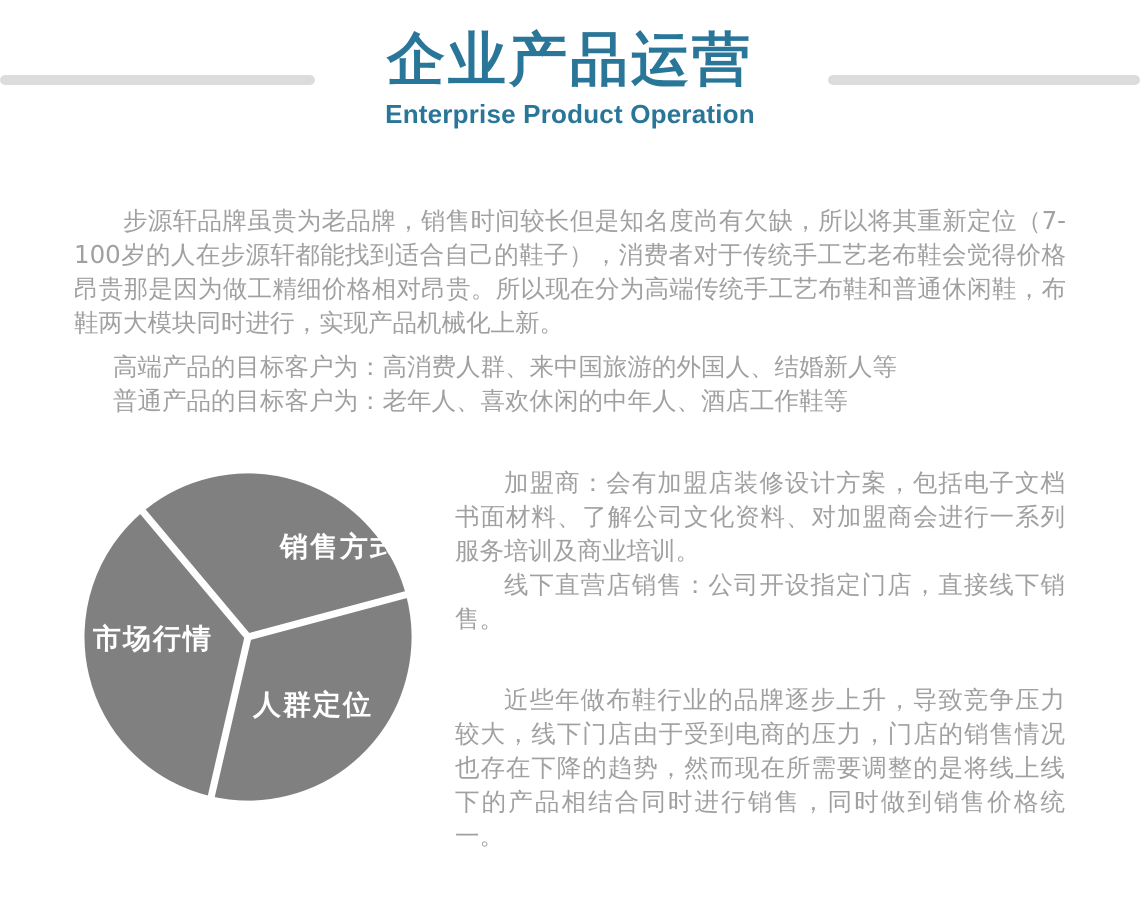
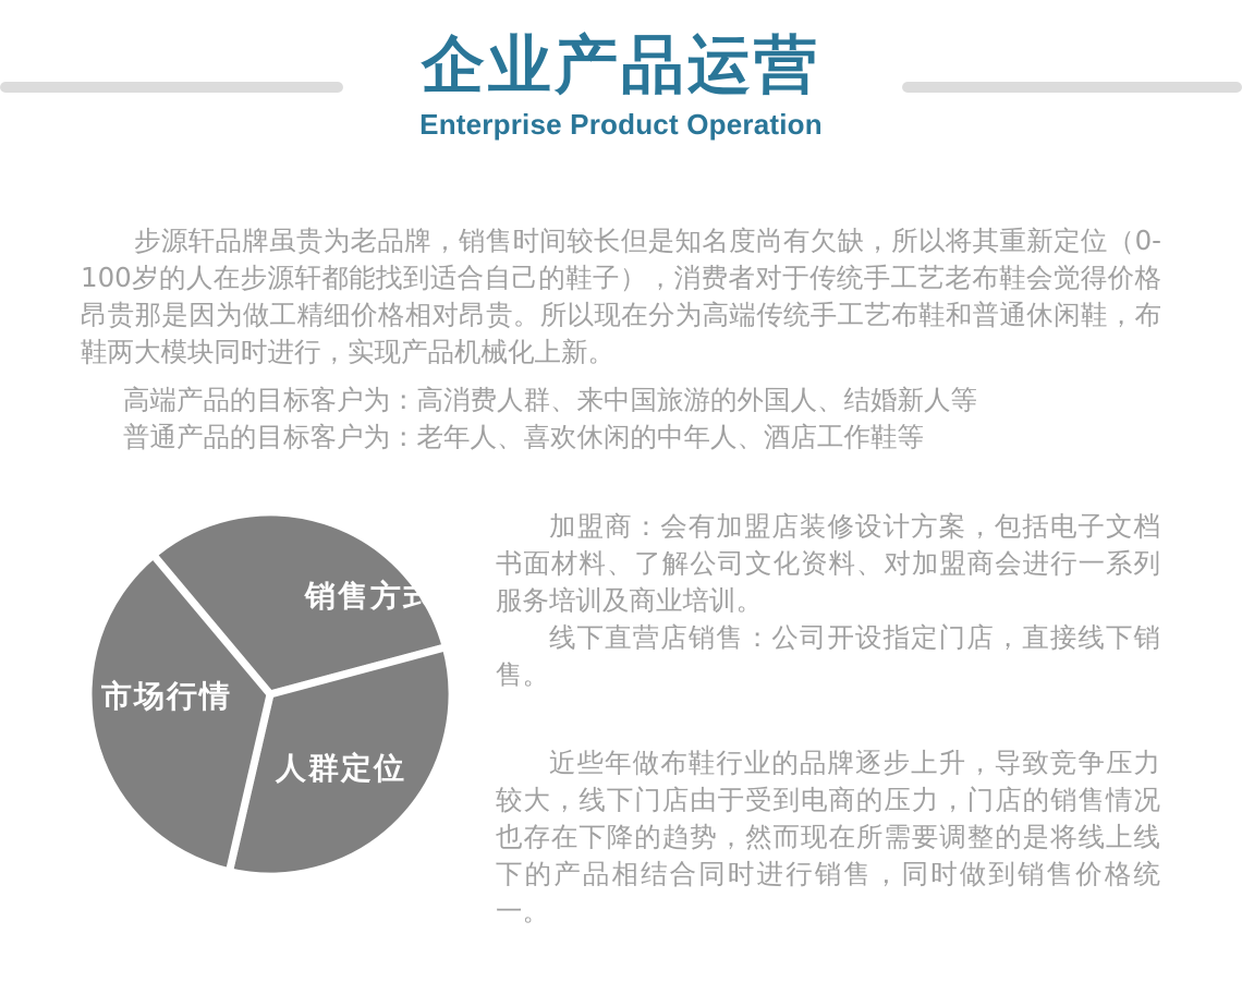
  企业产品运营
  Enterprise Product Operation
- 步源轩品牌虽贵为老品牌，销售时间较长但是知名度尚有欠缺，所以将其重新定位（7-100岁的人在步源轩都能找到适合自己的鞋子），消费者对于传统手工艺老布鞋会觉得价格昂贵那是因为做工精细价格相对昂贵。所以现在分为高端传统手工艺布鞋和普通休闲鞋，布鞋两大模块同时进行，实现产品机械化上新。
+ 步源轩品牌虽贵为老品牌，销售时间较长但是知名度尚有欠缺，所以将其重新定位（0-100岁的人在步源轩都能找到适合自己的鞋子），消费者对于传统手工艺老布鞋会觉得价格昂贵那是因为做工精细价格相对昂贵。所以现在分为高端传统手工艺布鞋和普通休闲鞋，布鞋两大模块同时进行，实现产品机械化上新。
  高端产品的目标客户为：高消费人群、来中国旅游的外国人、结婚新人等
  普通产品的目标客户为：老年人、喜欢休闲的中年人、酒店工作鞋等
  销售方式
  市场行情
  人群定位
  加盟商：会有加盟店装修设计方案，包括电子文档书面材料、了解公司文化资料、对加盟商会进行一系列服务培训及商业培训。
  线下直营店销售：公司开设指定门店，直接线下销售。
  近些年做布鞋行业的品牌逐步上升，导致竞争压力较大，线下门店由于受到电商的压力，门店的销售情况也存在下降的趋势，然而现在所需要调整的是将线上线下的产品相结合同时进行销售，同时做到销售价格统一。
